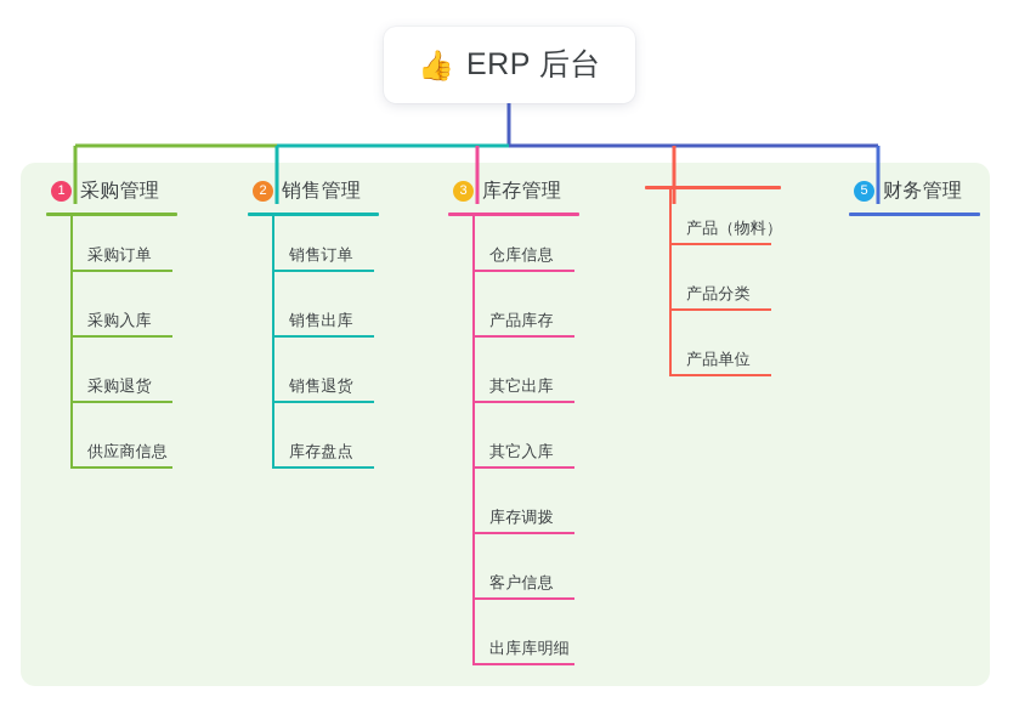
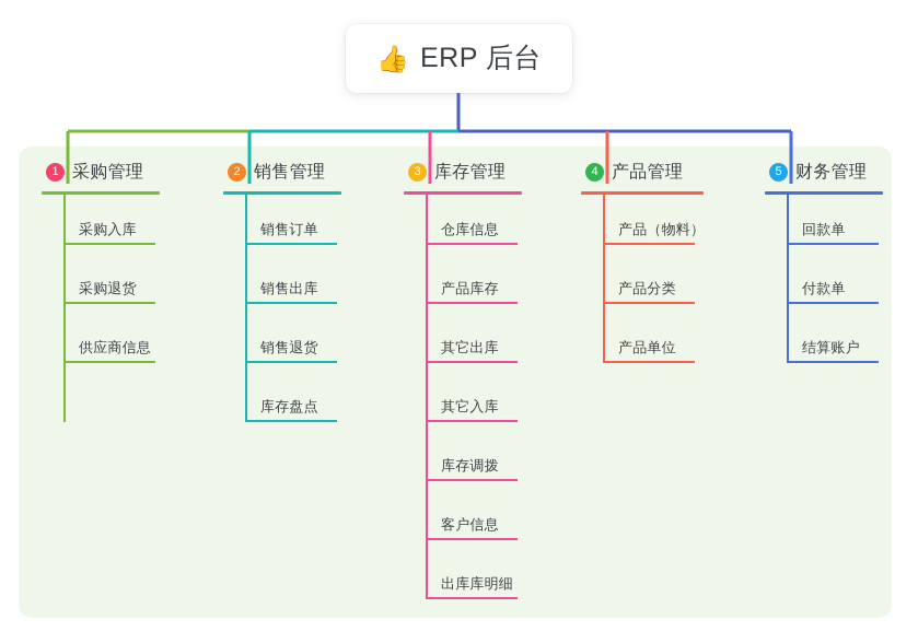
  👍
  ERP 后台
  1
  采购管理
- 采购订单
  采购入库
  采购退货
  供应商信息
  2
  销售管理
  销售订单
  销售出库
  销售退货
  库存盘点
  3
  库存管理
  仓库信息
  产品库存
  其它出库
  其它入库
  库存调拨
  客户信息
  出库库明细
+ 4
+ 产品管理
  产品（物料）
  产品分类
  产品单位
  5
  财务管理
+ 回款单
+ 付款单
+ 结算账户
